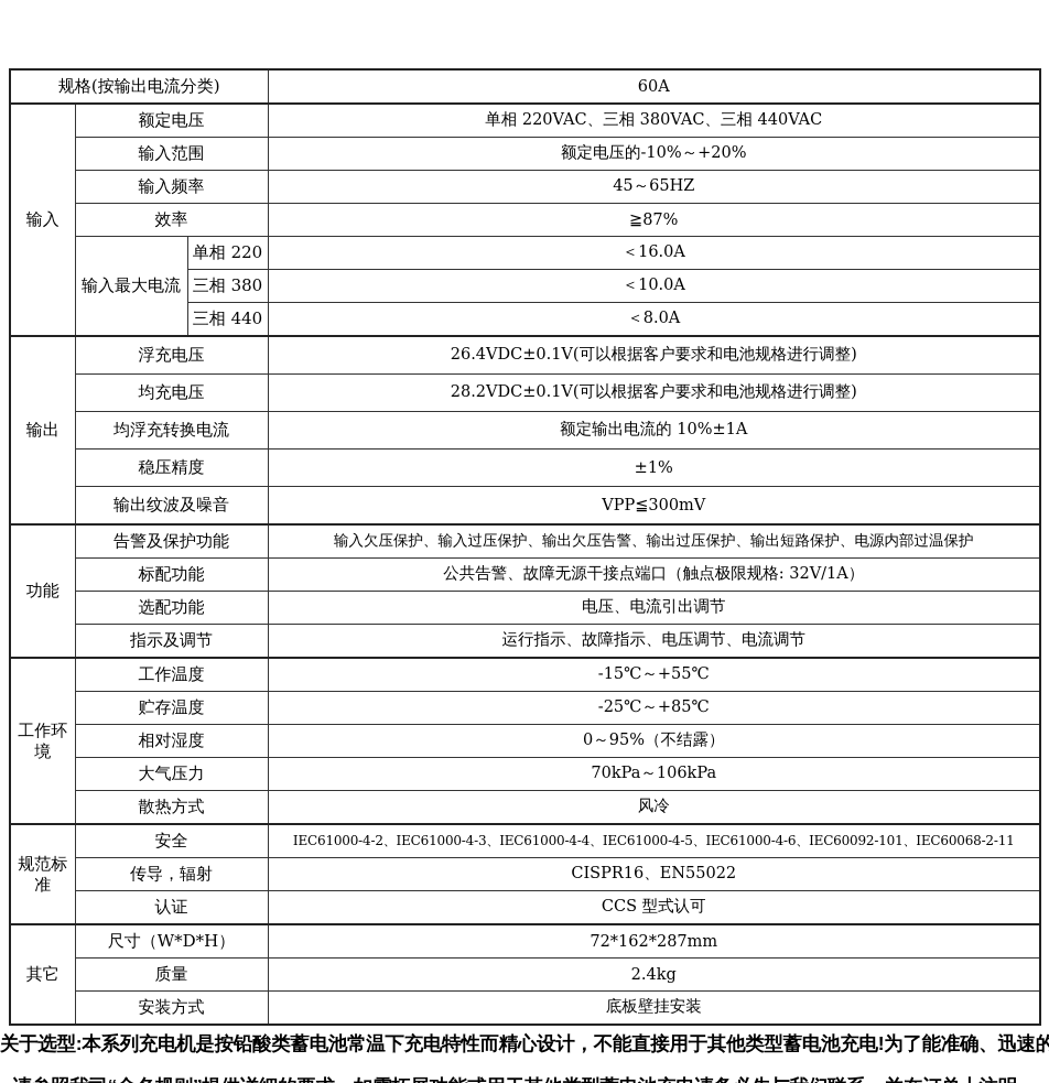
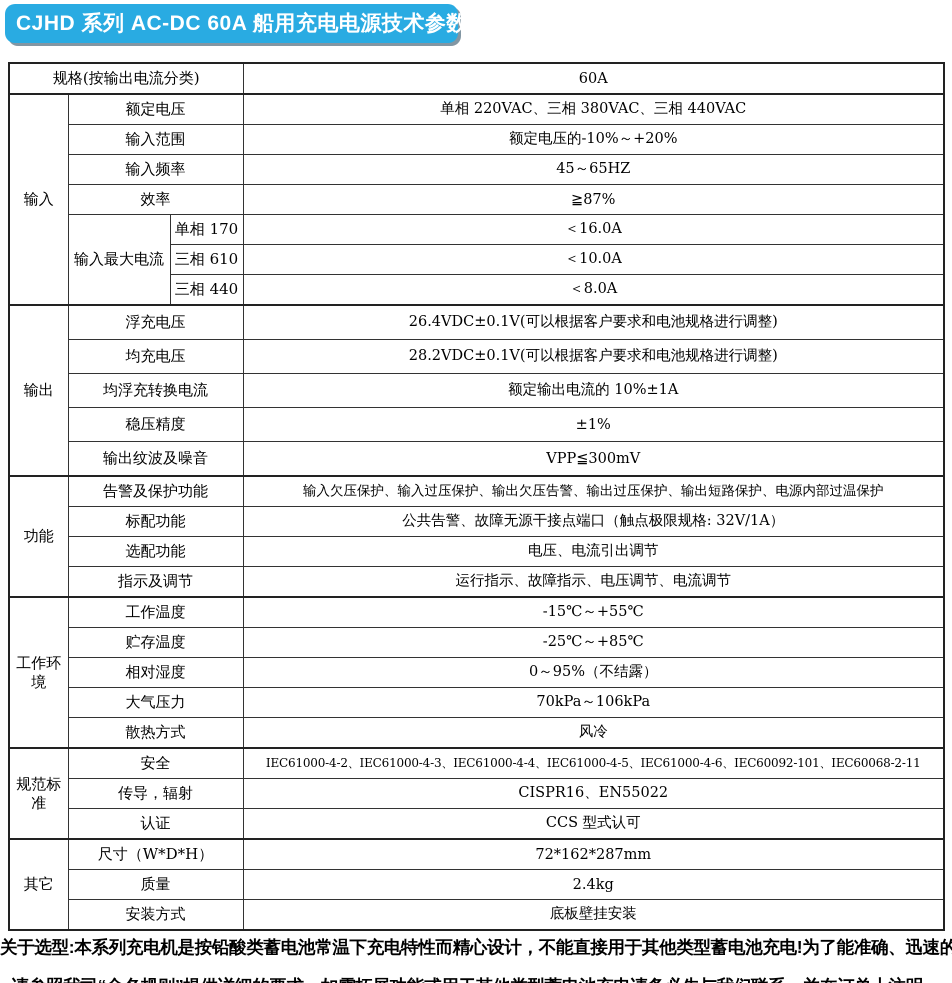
+ CJHD 系列 AC-DC 60A 船用充电电源技术参数
  规格(按输出电流分类)	60A
  输入	额定电压	单相 220VAC、三相 380VAC、三相 440VAC
  输入范围	额定电压的-10%～+20%
  输入频率	45～65HZ
  效率	≧87%
- 输入最大电流	单相 220	＜16.0A
+ 输入最大电流	单相 170	＜16.0A
- 三相 380	＜10.0A
+ 三相 610	＜10.0A
  三相 440	＜8.0A
  输出	浮充电压	26.4VDC±0.1V(可以根据客户要求和电池规格进行调整)
  均充电压	28.2VDC±0.1V(可以根据客户要求和电池规格进行调整)
  均浮充转换电流	额定输出电流的 10%±1A
  稳压精度	±1%
  输出纹波及噪音	VPP≦300mV
  功能	告警及保护功能	输入欠压保护、输入过压保护、输出欠压告警、输出过压保护、输出短路保护、电源内部过温保护
  标配功能	公共告警、故障无源干接点端口（触点极限规格: 32V/1A）
  选配功能	电压、电流引出调节
  指示及调节	运行指示、故障指示、电压调节、电流调节
  工作环境	工作温度	-15℃～+55℃
  贮存温度	-25℃～+85℃
  相对湿度	0～95%（不结露）
  大气压力	70kPa～106kPa
  散热方式	风冷
  规范标准	安全	IEC61000-4-2、IEC61000-4-3、IEC61000-4-4、IEC61000-4-5、IEC61000-4-6、IEC60092-101、IEC60068-2-11
  传导，辐射	CISPR16、EN55022
  认证	CCS 型式认可
  其它	尺寸（W*D*H）	72*162*287mm
  质量	2.4kg
  安装方式	底板壁挂安装
  关于选型:本系列充电机是按铅酸类蓄电池常温下充电特性而精心设计，不能直接用于其他类型蓄电池充电!为了能准确、迅速的
